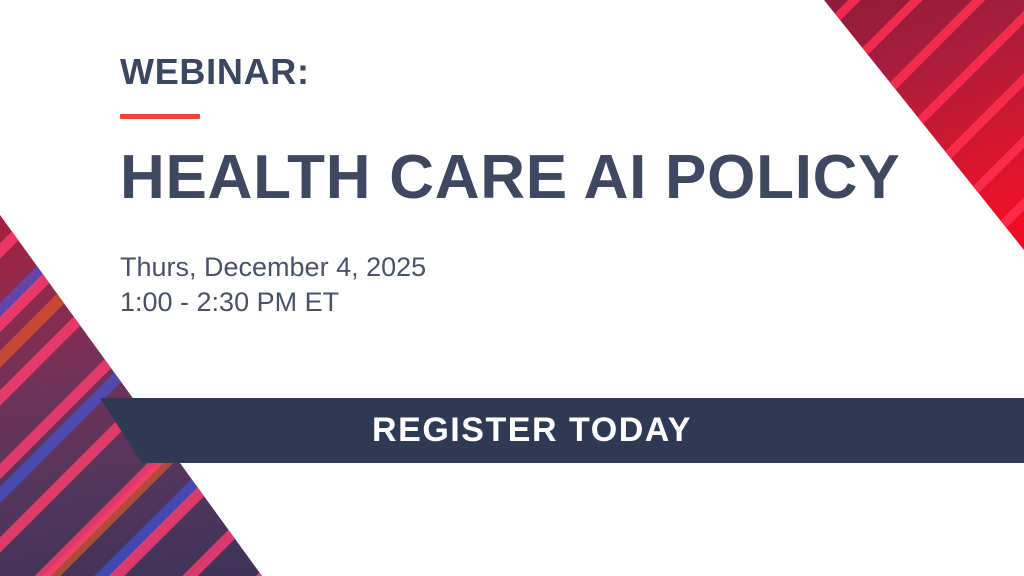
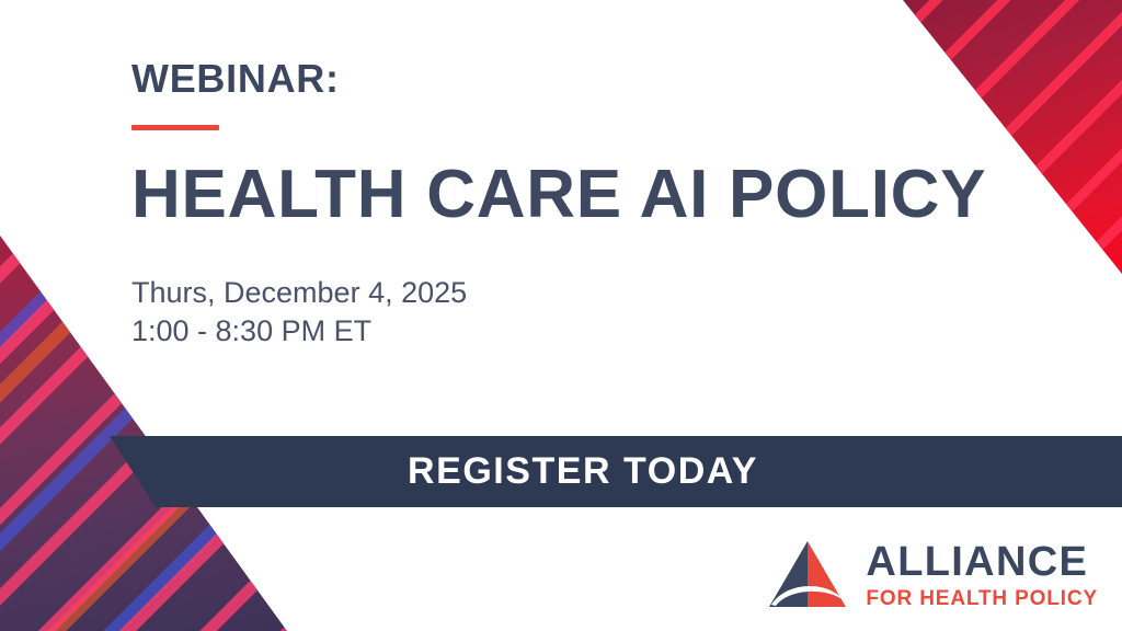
  WEBINAR:
  HEALTH CARE AI POLICY
  Thurs, December 4, 2025
- 1:00 - 2:30 PM ET
+ 1:00 - 8:30 PM ET
  REGISTER TODAY
+ ALLIANCE
+ FOR HEALTH POLICY
